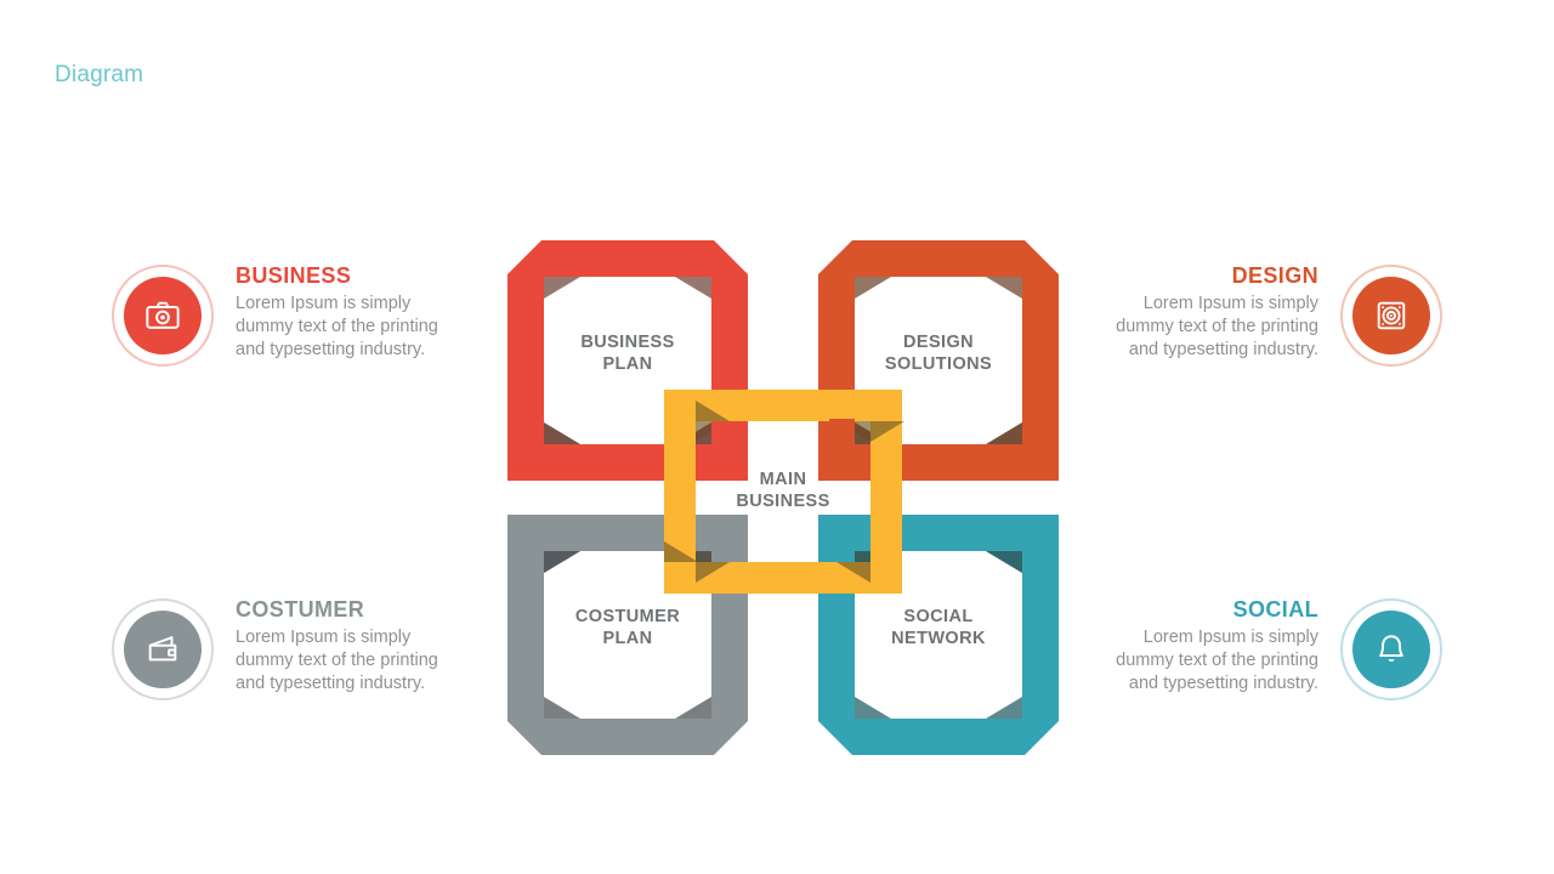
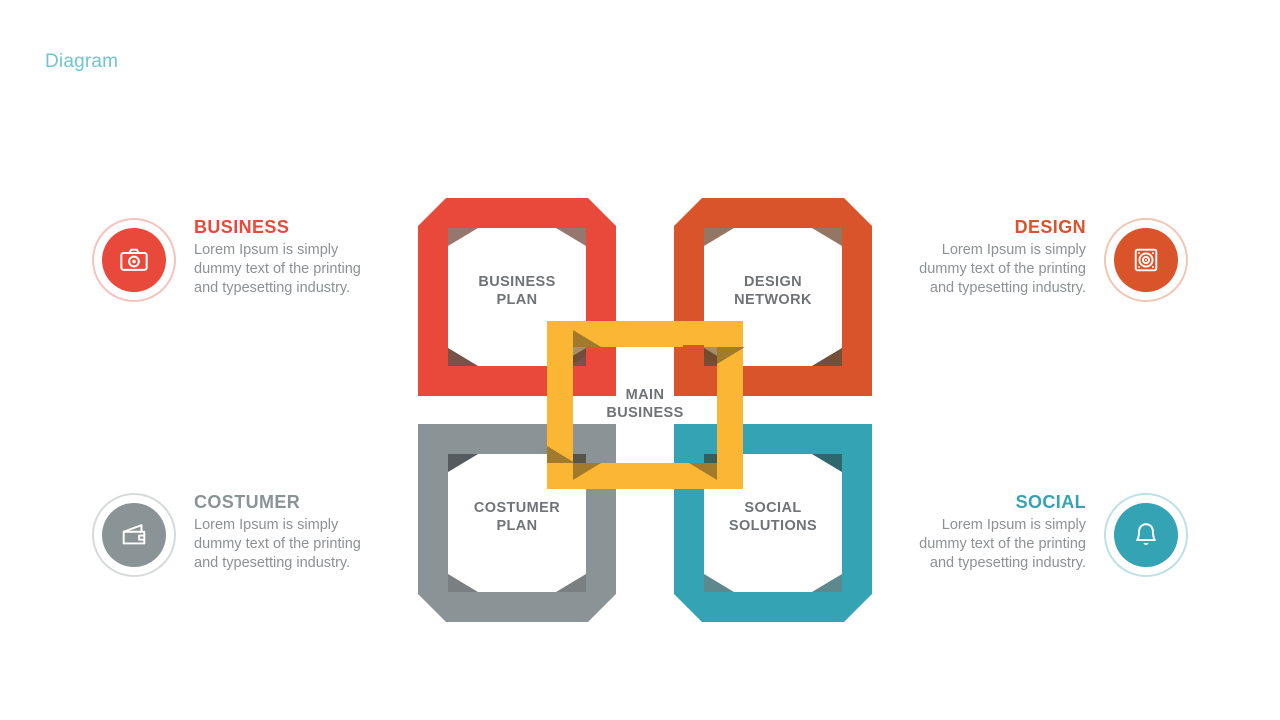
  Diagram
  BUSINESS
  Lorem Ipsum is simply dummy text of the printing and typesetting industry.
  COSTUMER
  Lorem Ipsum is simply dummy text of the printing and typesetting industry.
  DESIGN
  Lorem Ipsum is simply dummy text of the printing and typesetting industry.
  SOCIAL
  Lorem Ipsum is simply dummy text of the printing and typesetting industry.
  BUSINESS
  PLAN
  DESIGN
- SOLUTIONS
+ NETWORK
  COSTUMER
  PLAN
  SOCIAL
- NETWORK
+ SOLUTIONS
  MAIN
  BUSINESS
